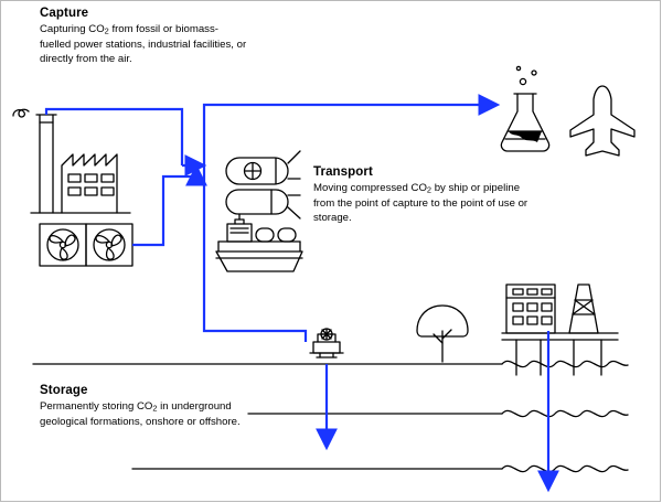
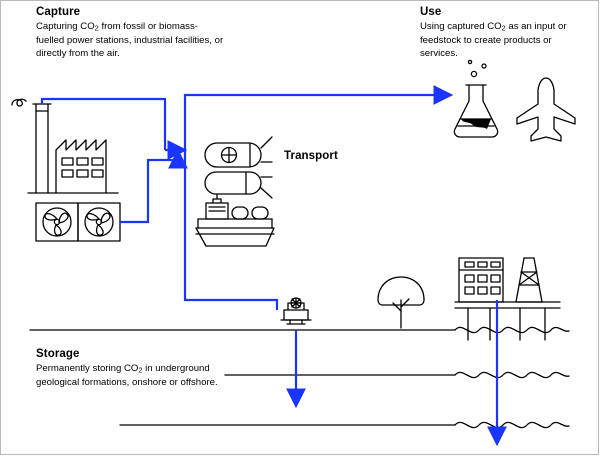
  Capture
  Capturing CO2 from fossil or biomass-fuelled power stations, industrial facilities, or directly from the air.
+ Use
+ Using captured CO2 as an input or feedstock to create products or services.
  Transport
- Moving compressed CO2 by ship or pipeline from the point of capture to the point of use or storage.
  Storage
  Permanently storing CO2 in underground geological formations, onshore or offshore.
